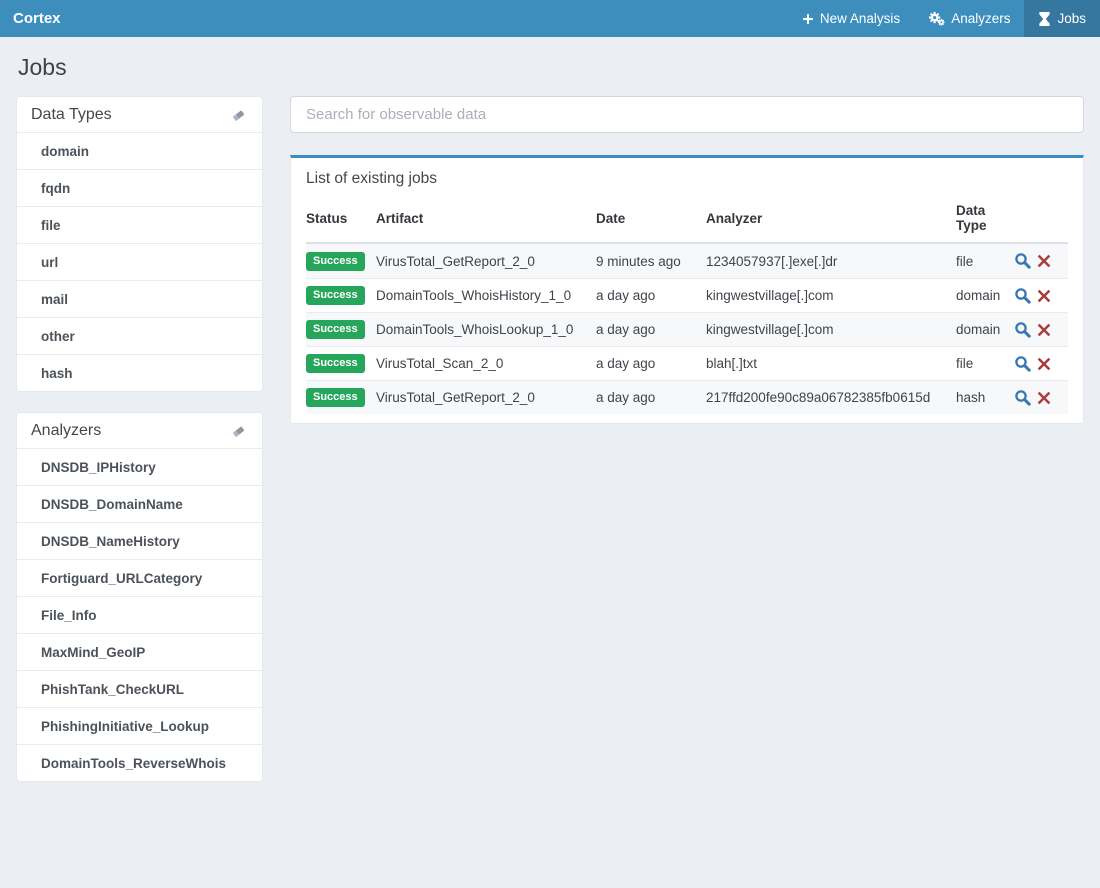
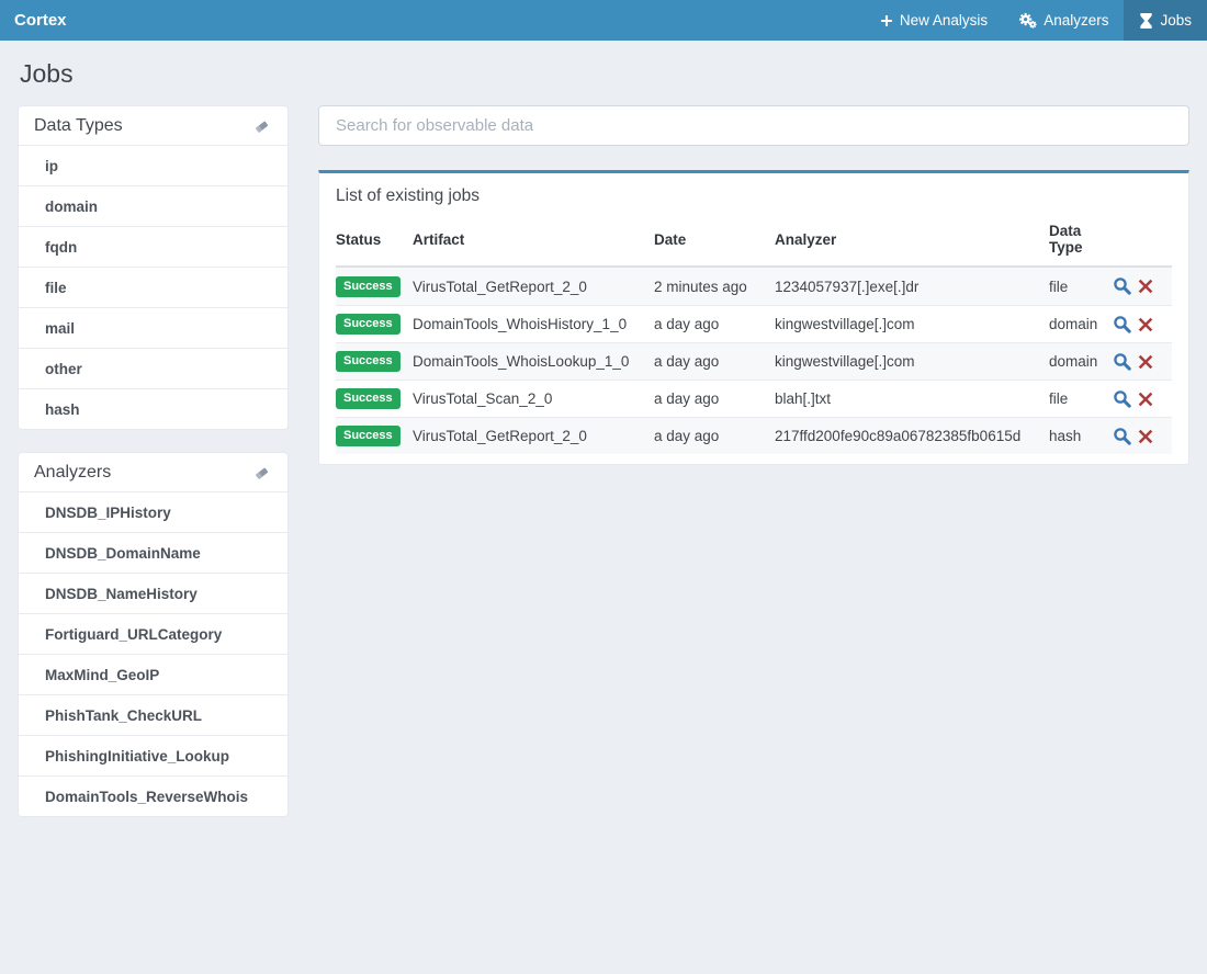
  Cortex
  New Analysis
  Analyzers
  Jobs
  Jobs
  Data Types
+ ip
  domain
  fqdn
  file
- url
  mail
  other
  hash
  Analyzers
  DNSDB_IPHistory
  DNSDB_DomainName
  DNSDB_NameHistory
  Fortiguard_URLCategory
- File_Info
  MaxMind_GeoIP
  PhishTank_CheckURL
  PhishingInitiative_Lookup
  DomainTools_ReverseWhois
  Search for observable data
  List of existing jobs
  Status
  Artifact
  Date
  Analyzer
  Data Type
  Success
  VirusTotal_GetReport_2_0
- 9 minutes ago
+ 2 minutes ago
  1234057937[.]exe[.]dr
  file
  Success
  DomainTools_WhoisHistory_1_0
  a day ago
  kingwestvillage[.]com
  domain
  Success
  DomainTools_WhoisLookup_1_0
  a day ago
  kingwestvillage[.]com
  domain
  Success
  VirusTotal_Scan_2_0
  a day ago
  blah[.]txt
  file
  Success
  VirusTotal_GetReport_2_0
  a day ago
  217ffd200fe90c89a06782385fb0615d
  hash
